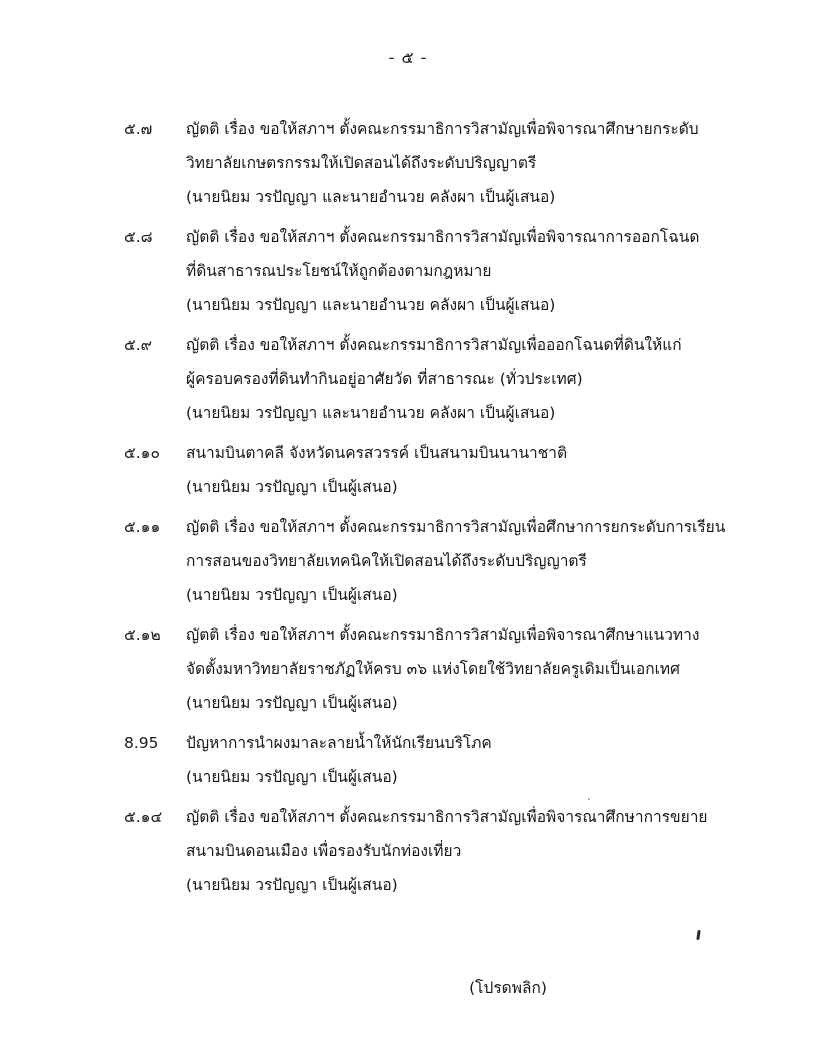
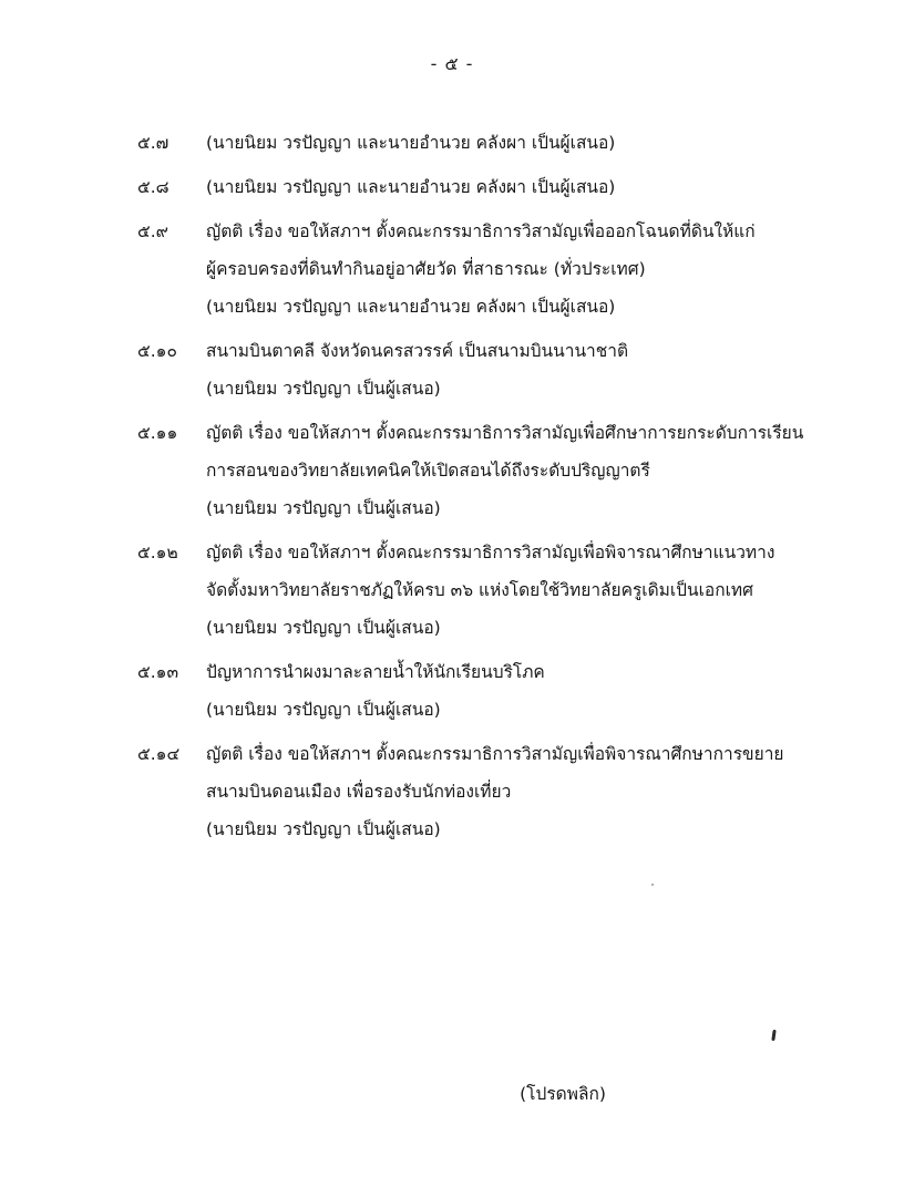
  - ๕ -
  ๕.๗
- ญัตติ เรื่อง ขอให้สภาฯ ตั้งคณะกรรมาธิการวิสามัญเพื่อพิจารณาศึกษายกระดับ
- วิทยาลัยเกษตรกรรมให้เปิดสอนได้ถึงระดับปริญญาตรี
  (นายนิยม วรปัญญา และนายอำนวย คลังผา เป็นผู้เสนอ)
  ๕.๘
- ญัตติ เรื่อง ขอให้สภาฯ ตั้งคณะกรรมาธิการวิสามัญเพื่อพิจารณาการออกโฉนด
- ที่ดินสาธารณประโยชน์ให้ถูกต้องตามกฎหมาย
  (นายนิยม วรปัญญา และนายอำนวย คลังผา เป็นผู้เสนอ)
  ๕.๙
  ญัตติ เรื่อง ขอให้สภาฯ ตั้งคณะกรรมาธิการวิสามัญเพื่อออกโฉนดที่ดินให้แก่
  ผู้ครอบครองที่ดินทำกินอยู่อาศัยวัด ที่สาธารณะ (ทั่วประเทศ)
  (นายนิยม วรปัญญา และนายอำนวย คลังผา เป็นผู้เสนอ)
  ๕.๑๐
  สนามบินตาคลี จังหวัดนครสวรรค์ เป็นสนามบินนานาชาติ
  (นายนิยม วรปัญญา เป็นผู้เสนอ)
  ๕.๑๑
  ญัตติ เรื่อง ขอให้สภาฯ ตั้งคณะกรรมาธิการวิสามัญเพื่อศึกษาการยกระดับการเรียน
  การสอนของวิทยาลัยเทคนิคให้เปิดสอนได้ถึงระดับปริญญาตรี
  (นายนิยม วรปัญญา เป็นผู้เสนอ)
  ๕.๑๒
  ญัตติ เรื่อง ขอให้สภาฯ ตั้งคณะกรรมาธิการวิสามัญเพื่อพิจารณาศึกษาแนวทาง
  จัดตั้งมหาวิทยาลัยราชภัฏให้ครบ ๓๖ แห่งโดยใช้วิทยาลัยครูเดิมเป็นเอกเทศ
  (นายนิยม วรปัญญา เป็นผู้เสนอ)
- 8.95
+ ๕.๑๓
  ปัญหาการนำผงมาละลายน้ำให้นักเรียนบริโภค
  (นายนิยม วรปัญญา เป็นผู้เสนอ)
  ๕.๑๔
  ญัตติ เรื่อง ขอให้สภาฯ ตั้งคณะกรรมาธิการวิสามัญเพื่อพิจารณาศึกษาการขยาย
  สนามบินดอนเมือง เพื่อรองรับนักท่องเที่ยว
  (นายนิยม วรปัญญา เป็นผู้เสนอ)
  (โปรดพลิก)
